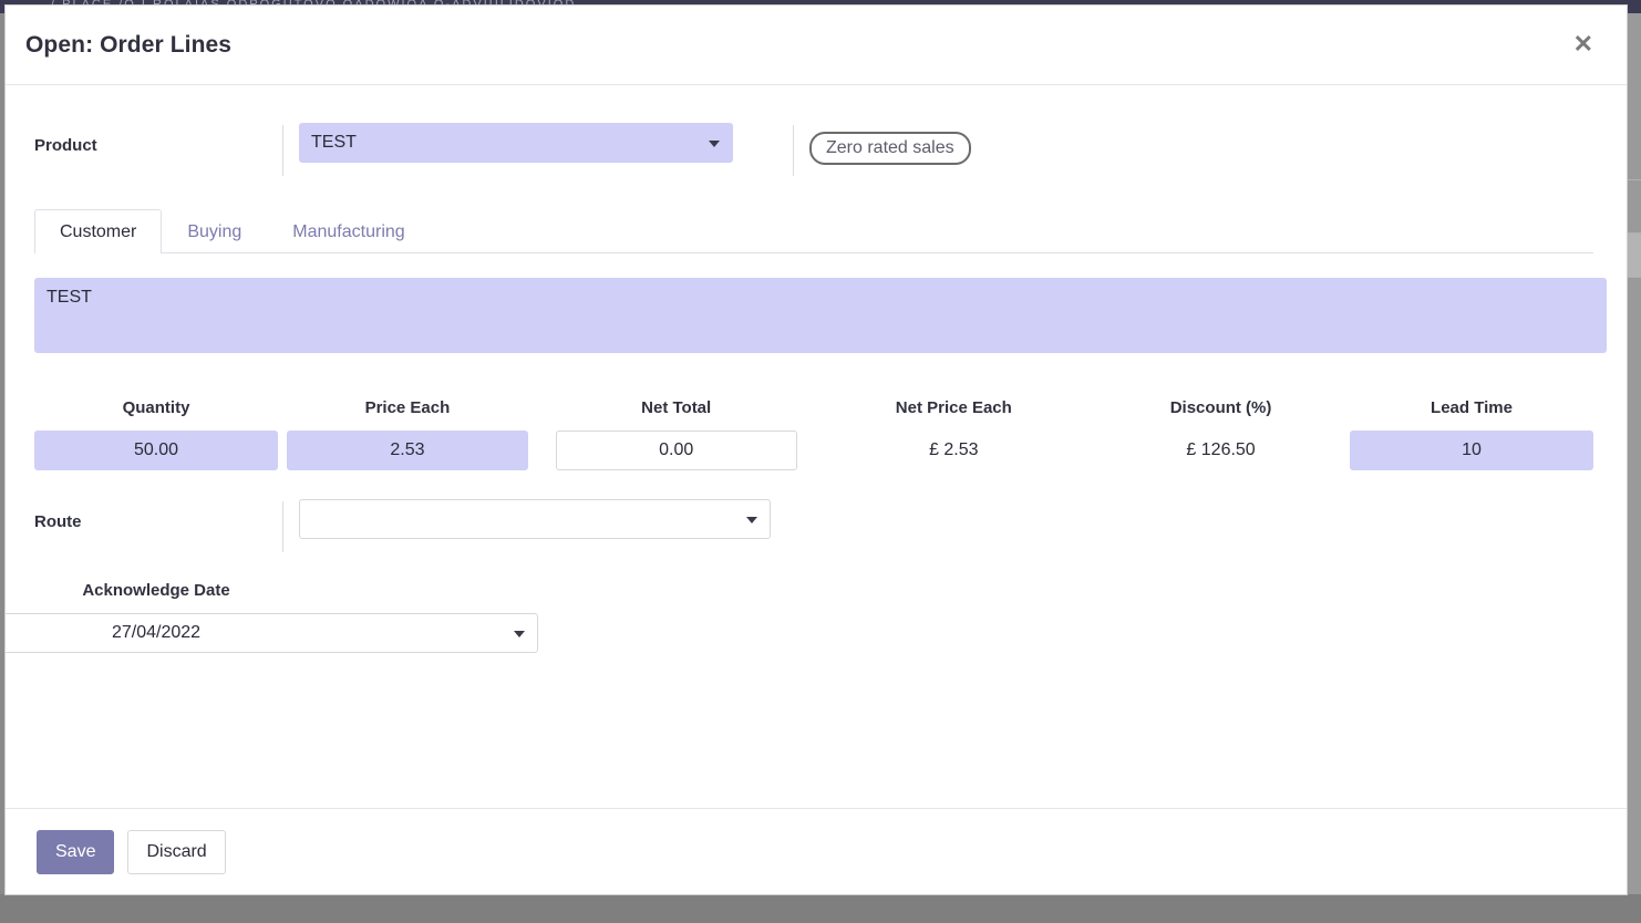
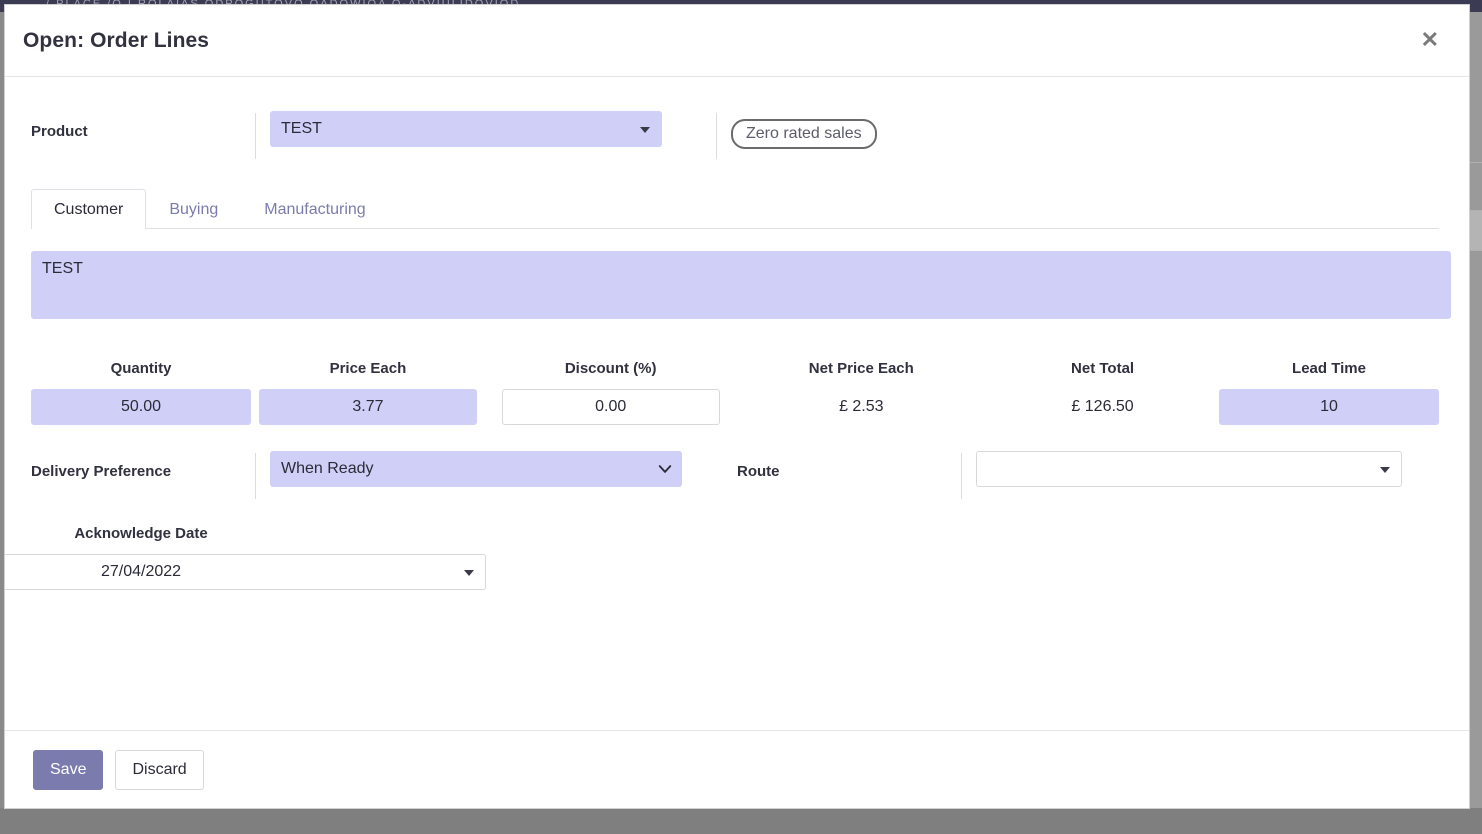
  Open: Order Lines
  ✕
  Product
  TEST
  Zero rated sales
  Customer
  Buying
  Manufacturing
  TEST
  Quantity
  50.00
  Price Each
- 2.53
+ 3.77
- Net Total
+ Discount (%)
  0.00
  Net Price Each
  £ 2.53
- Discount (%)
+ Net Total
  £ 126.50
  Lead Time
  10
+ Delivery Preference
+ When Ready
  Route
  Acknowledge Date
  27/04/2022
  Save
  Discard
